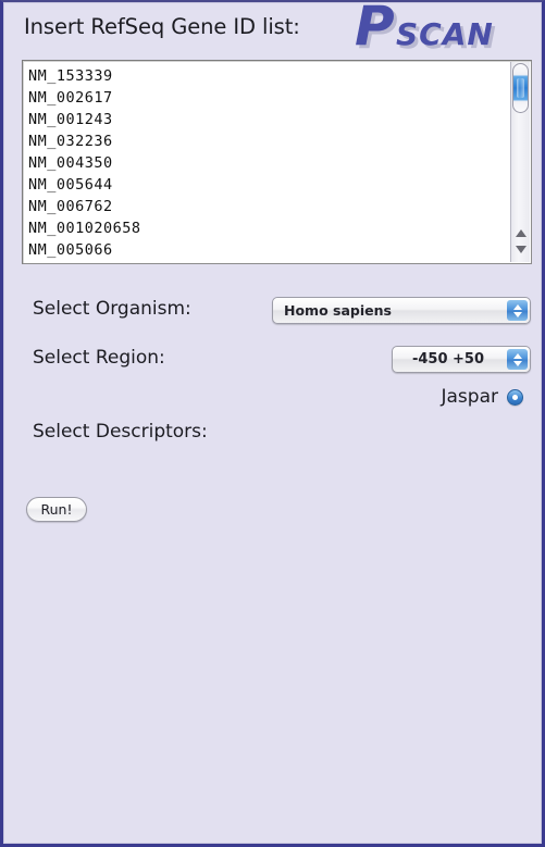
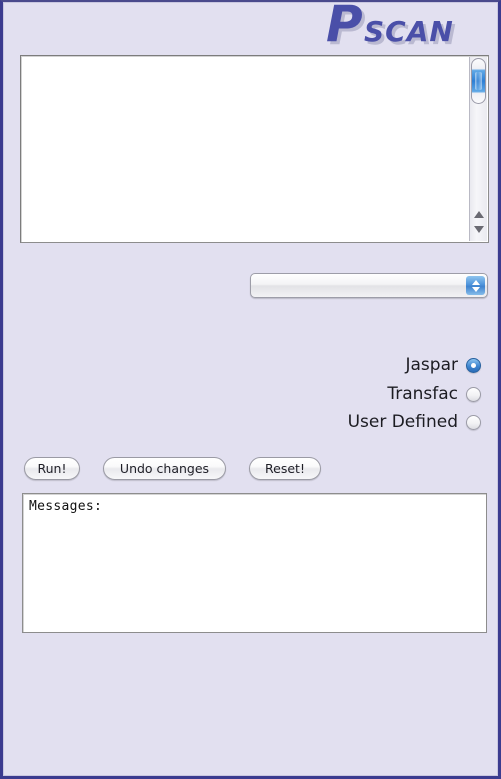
- Insert RefSeq Gene ID list:
  P
  SCAN
- NM_153339
- NM_002617
- NM_001243
- NM_032236
- NM_004350
- NM_005644
- NM_006762
- NM_001020658
- NM_005066
- Select Organism:
- Homo sapiens
- Select Region:
- -450 +50
- Select Descriptors:
  Jaspar
+ Transfac
+ User Defined
  Run!
+ Undo changes
+ Reset!
+ Messages:
